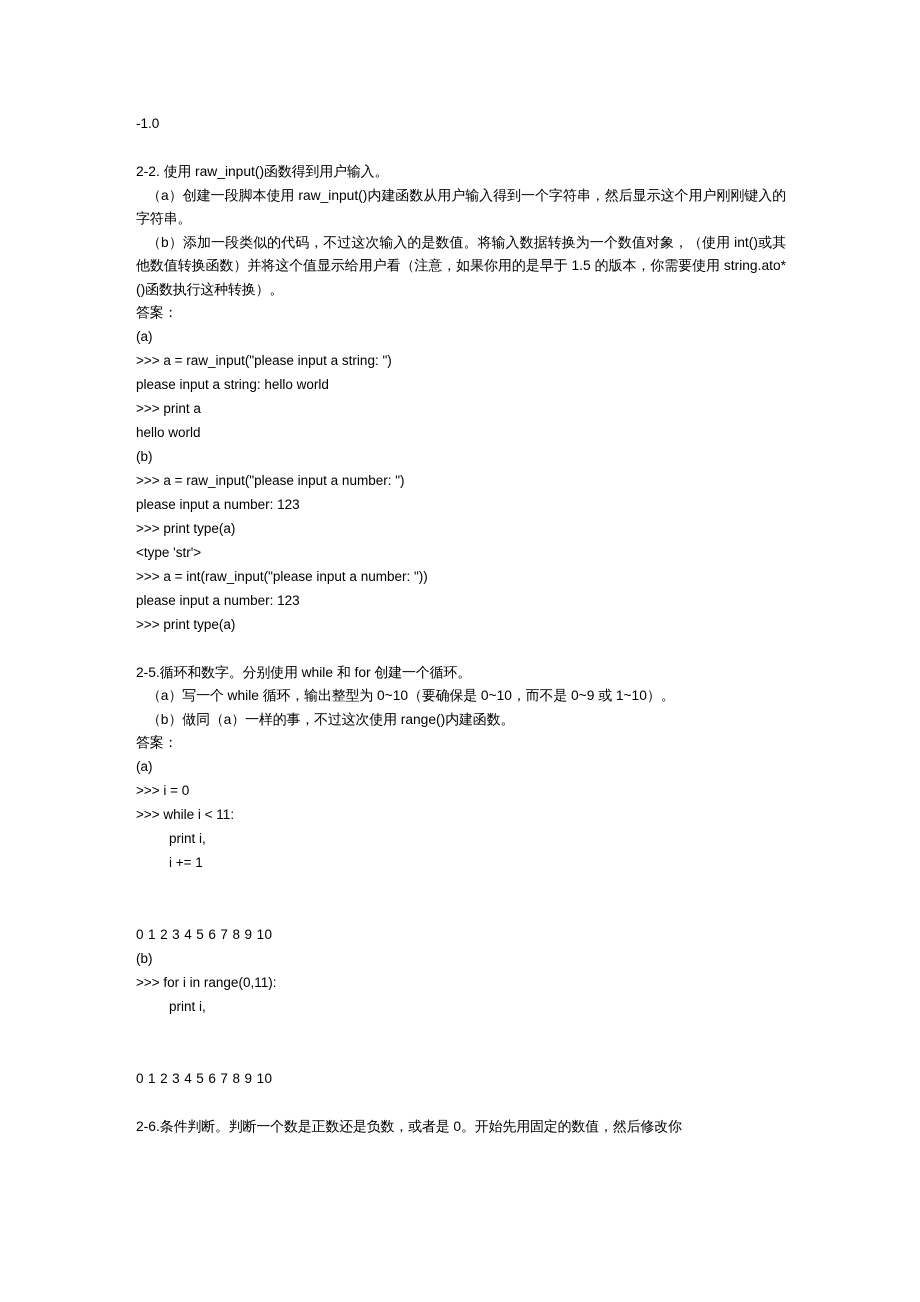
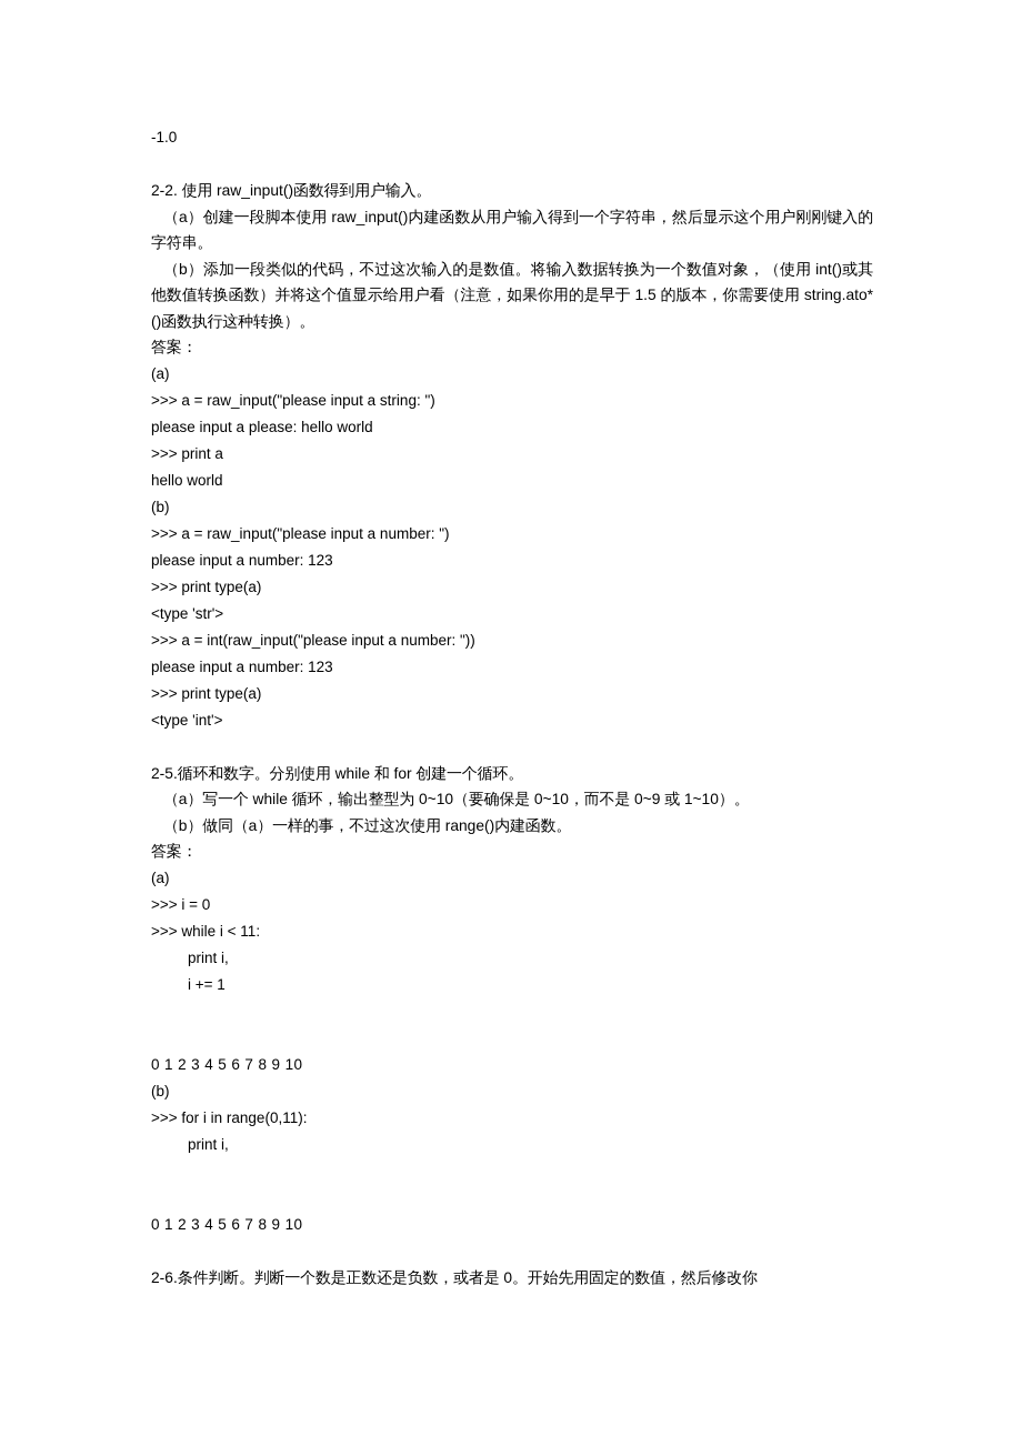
  -1.0
  2-2. 使用 raw_input()函数得到用户输入。
  （a）创建一段脚本使用 raw_input()内建函数从用户输入得到一个字符串，然后显示这个用户刚刚键入的字符串。
  （b）添加一段类似的代码，不过这次输入的是数值。将输入数据转换为一个数值对象，（使用 int()或其他数值转换函数）并将这个值显示给用户看（注意，如果你用的是早于 1.5 的版本，你需要使用 string.ato*()函数执行这种转换）。
  答案：
  (a)
  >>> a = raw_input("please input a string: ")
- please input a string: hello world
+ please input a please: hello world
  >>> print a
  hello world
  (b)
  >>> a = raw_input("please input a number: ")
  please input a number: 123
  >>> print type(a)
  <type 'str'>
  >>> a = int(raw_input("please input a number: "))
  please input a number: 123
  >>> print type(a)
+ <type 'int'>
  2-5.循环和数字。分别使用 while 和 for 创建一个循环。
  （a）写一个 while 循环，输出整型为 0~10（要确保是 0~10，而不是 0~9 或 1~10）。
  （b）做同（a）一样的事，不过这次使用 range()内建函数。
  答案：
  (a)
  >>> i = 0
  >>> while i < 11:
  print i,
  i += 1
  0 1 2 3 4 5 6 7 8 9 10
  (b)
  >>> for i in range(0,11):
  print i,
  0 1 2 3 4 5 6 7 8 9 10
  2-6.条件判断。判断一个数是正数还是负数，或者是 0。开始先用固定的数值，然后修改你
